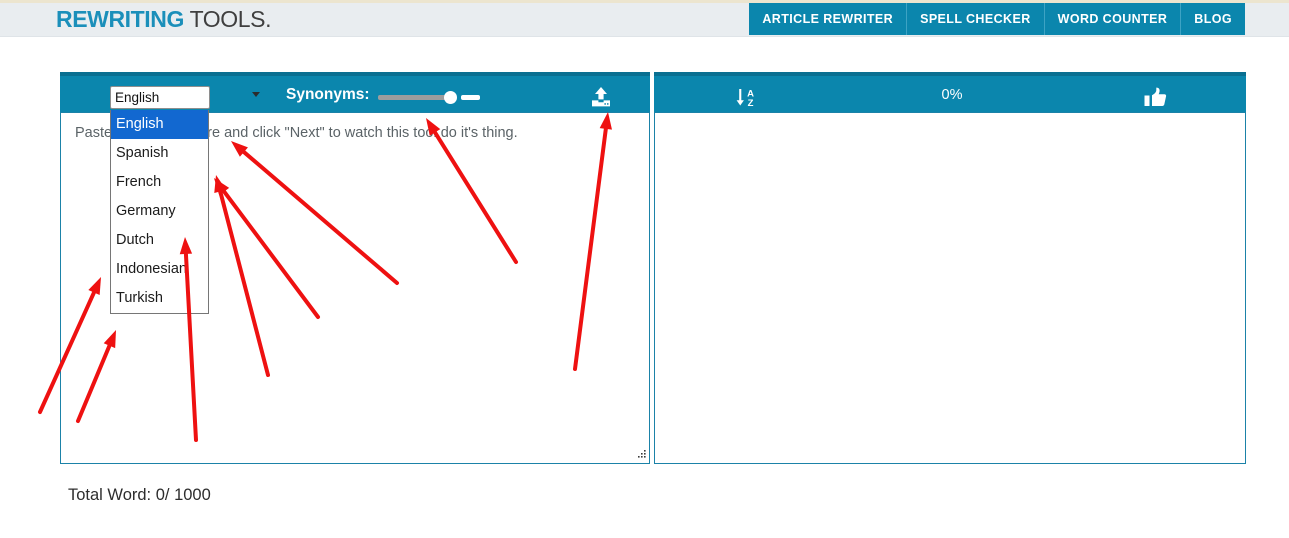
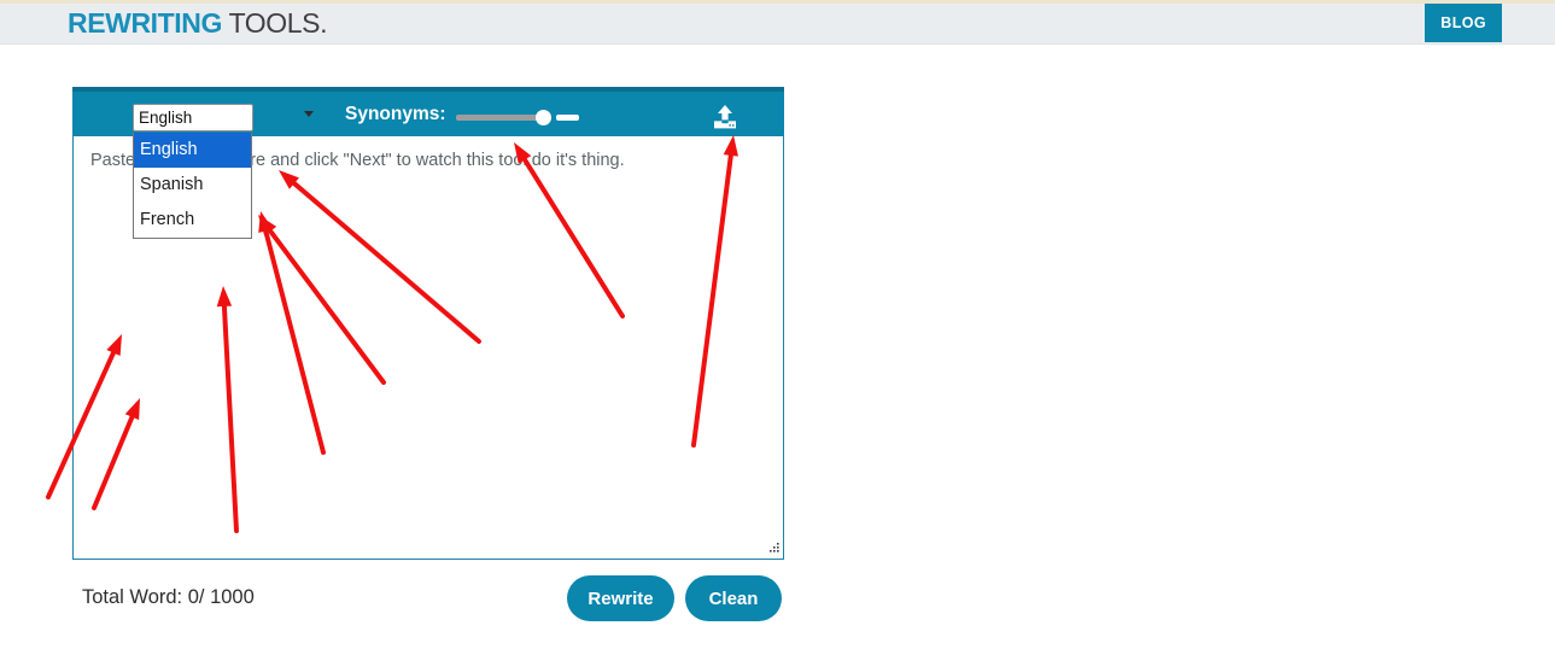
  REWRITING TOOLS.
- ARTICLE REWRITER
- SPELL CHECKER
- WORD COUNTER
  BLOG
  English
  Synonyms:
  Pastere and click "Next" to watch this to do it's thing.
  English
  Spanish
  French
- Germany
- Dutch
- Indonesian
- Turkish
- A
- Z
- 0%
  Total Word: 0/ 1000
+ Rewrite
+ Clean
